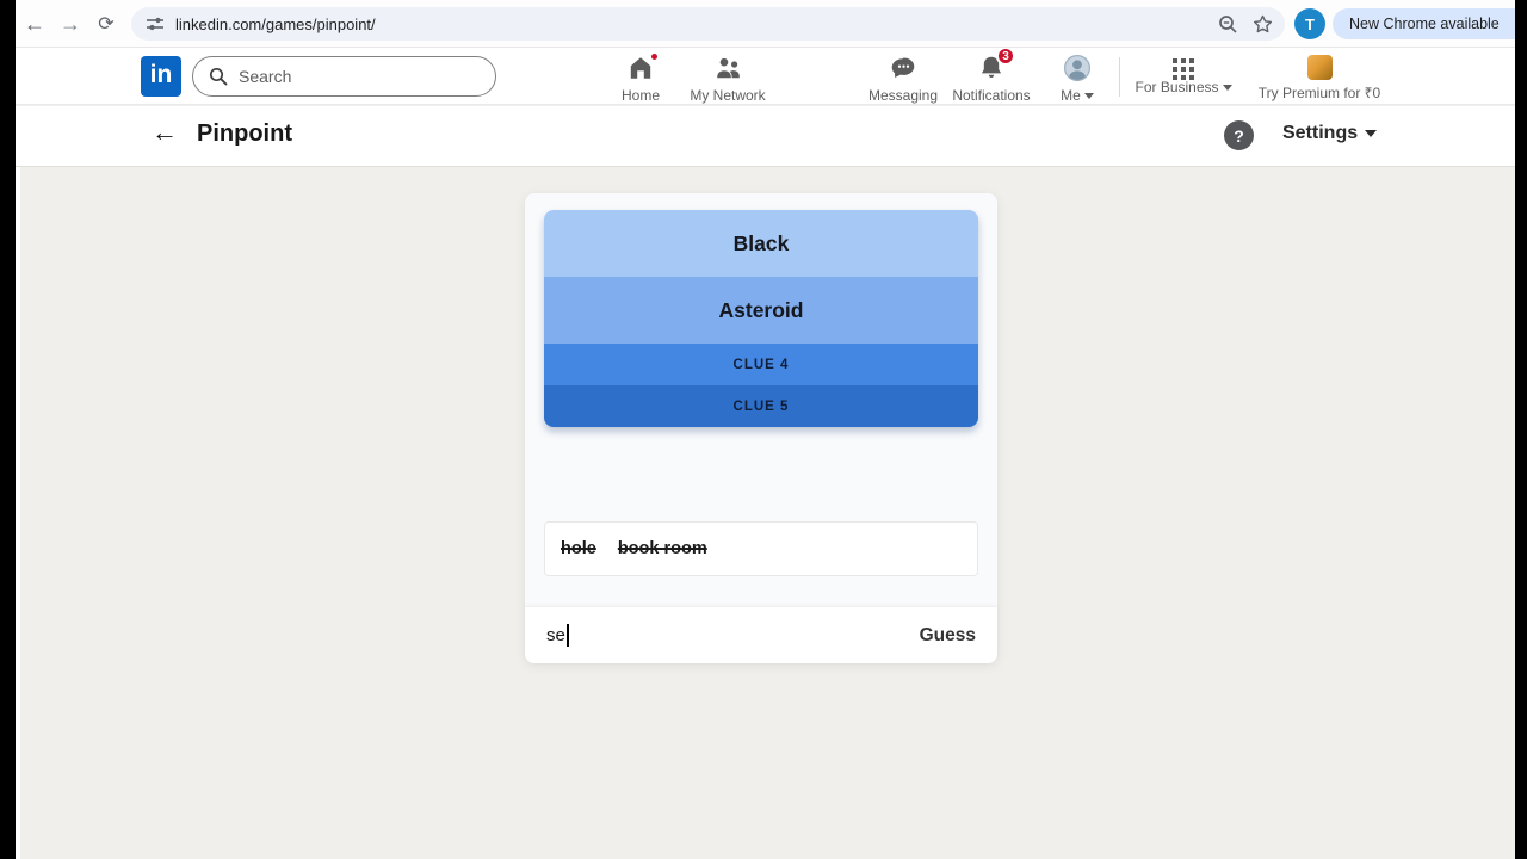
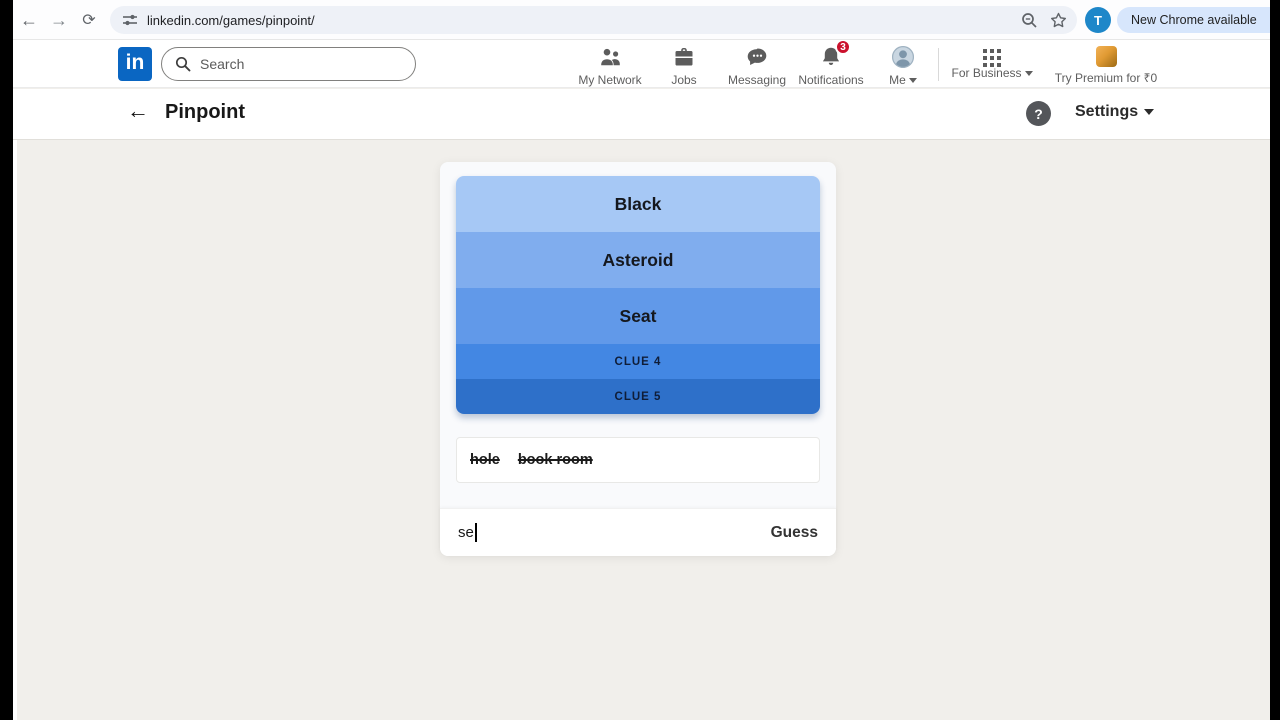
  ←
  →
  ⟳
  linkedin.com/games/pinpoint/
  T
  New Chrome available
  in
  Search
- Home
  My Network
+ Jobs
  Messaging
  3
  Notifications
  Me
  For Business
  Try Premium for ₹0
  ←
  Pinpoint
  ?
  Settings
  Black
  Asteroid
+ Seat
  CLUE 4
  CLUE 5
  hole
  book room
  se
  Guess
